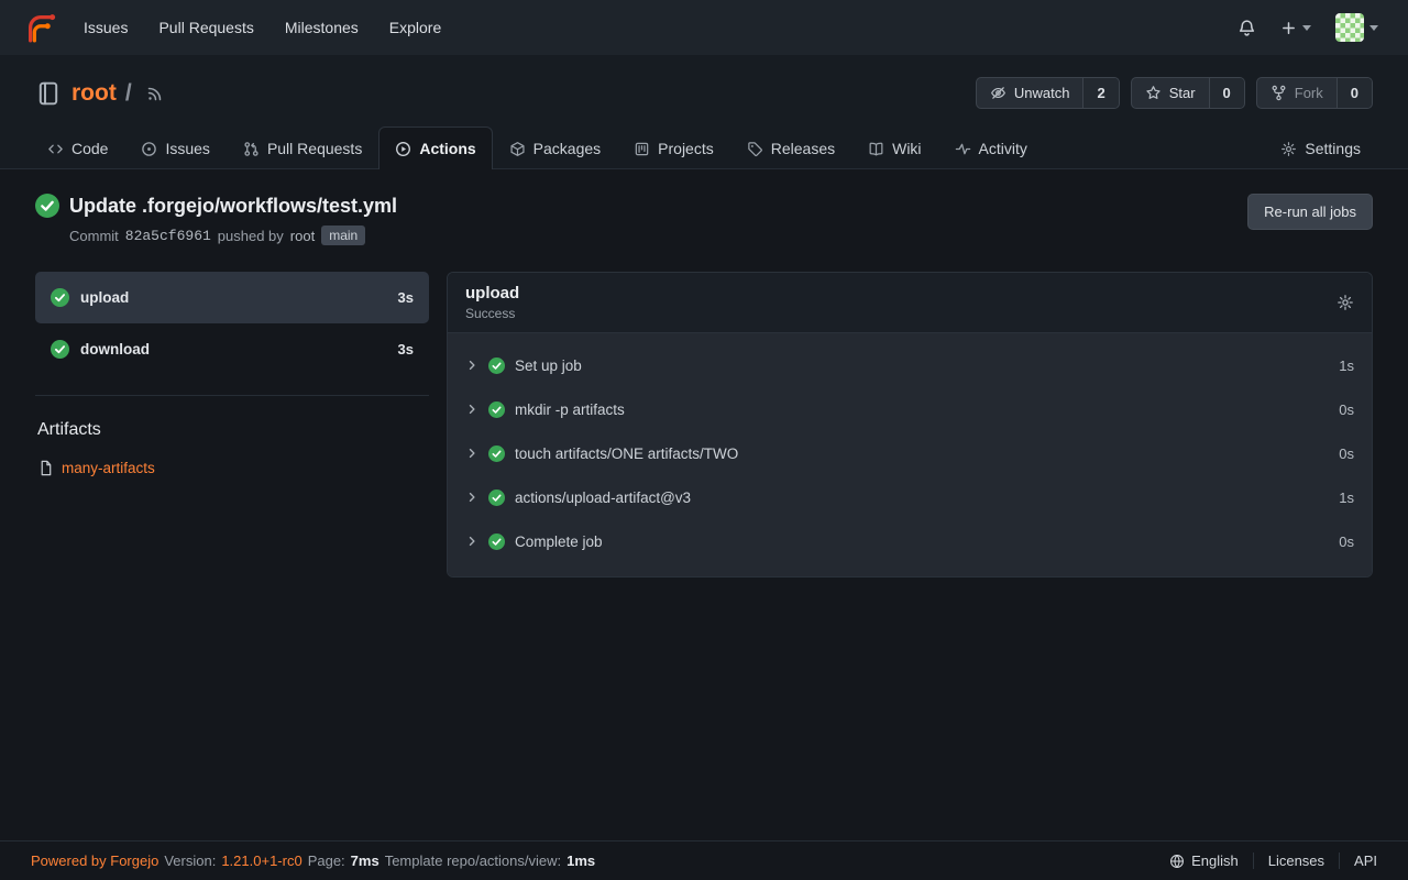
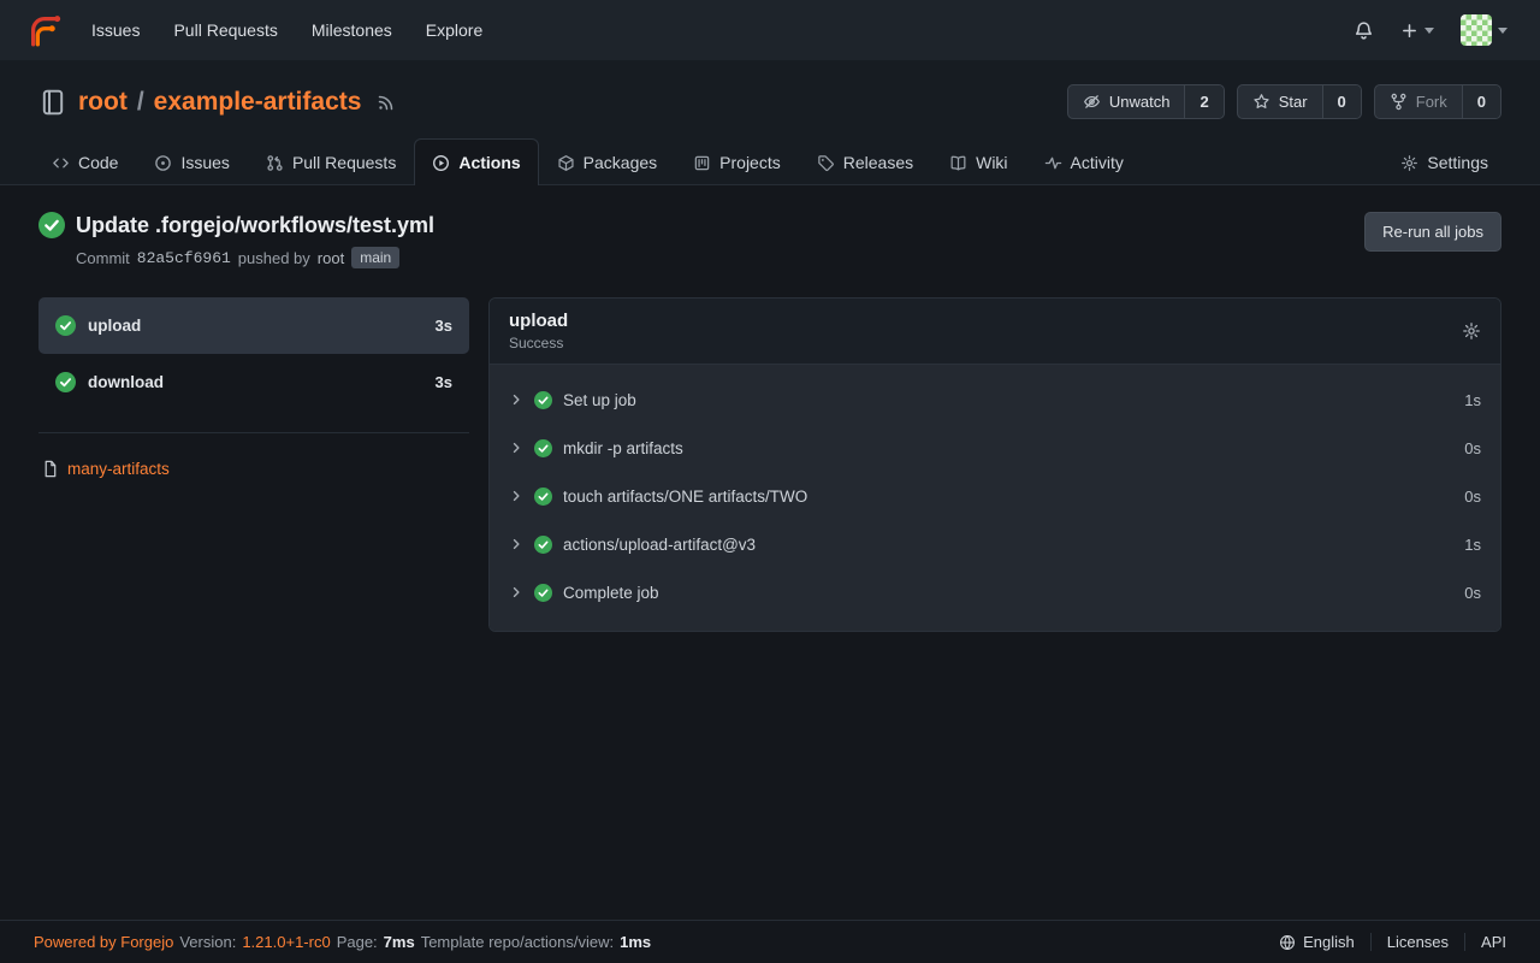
  Issues
  Pull Requests
  Milestones
  Explore
  root
  /
+ example-artifacts
  Unwatch
  2
  Star
  0
  Fork
  0
  Code
  Issues
  Pull Requests
  Actions
  Packages
  Projects
  Releases
  Wiki
  Activity
  Settings
  Update .forgejo/workflows/test.yml
  Commit
  82a5cf6961
  pushed by
  root
  main
  Re-run all jobs
  upload
  3s
  download
  3s
- Artifacts
  many-artifacts
  upload
  Success
  Set up job
  1s
  mkdir -p artifacts
  0s
  touch artifacts/ONE artifacts/TWO
  0s
  actions/upload-artifact@v3
  1s
  Complete job
  0s
  Powered by Forgejo
  Version:
  1.21.0+1-rc0
  Page:
  7ms
  Template repo/actions/view:
  1ms
  English
  Licenses
  API
